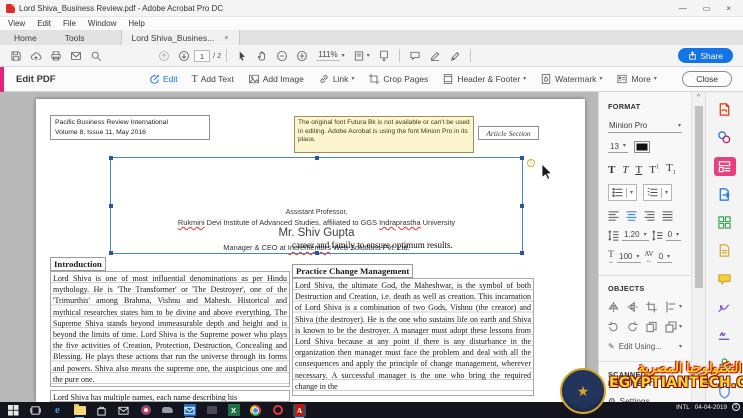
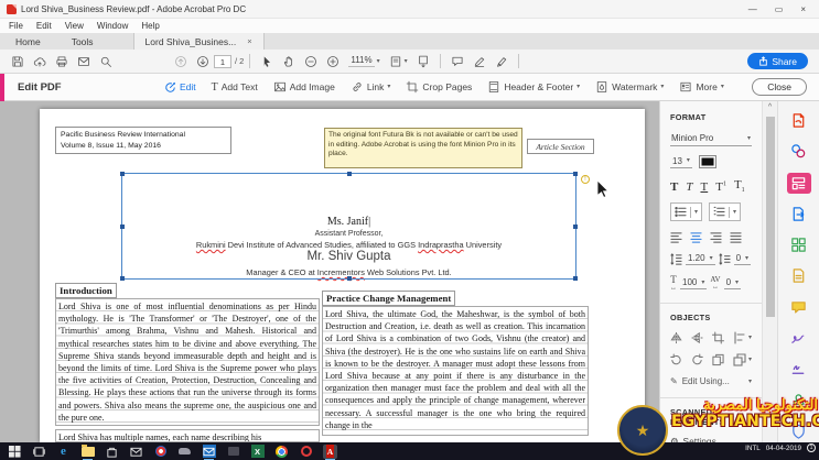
  Lord Shiva_Business Review.pdf - Adobe Acrobat Pro DC
  —
  ▭
  ×
- View
+ File
  Edit
- File
+ View
  Window
  Help
  Home
  Tools
  Lord Shiva_Busines...
  ×
  1
  / 2
  111%
  Share
  Edit PDF
  Edit
  T
  Add Text
  Add Image
  Link
  Crop Pages
  Header & Footer
  Watermark
  More
  Close
  Article Section
+ Ms. Janif|
  Rukmini Devi Institute of Advanced Studies, affiliated to GGS Indraprastha University
  Mr. Shiv Gupta
  Manager & CEO at Incrementors Web Solutions Pvt. Ltd.
- career and family to ensure optimum results.
  Introduction
  Lord Shiva is one of most influential denominations as per Hindu mythology. He is 'The Transformer' or 'The Destroyer', one of the 'Trimurthis' among Brahma, Vishnu and Mahesh. Historical and mythical researches states him to be divine and above everything. The Supreme Shiva stands beyond immeasurable depth and height and is beyond the limits of time. Lord Shiva is the Supreme power who plays the five activities of Creation, Protection, Destruction, Concealing and Blessing. He plays these actions that run the universe through its forms and powers. Shiva also means the supreme one, the auspicious one and the pure one.
  Lord Shiva has multiple names, each name describing his
  Practice Change Management
  Lord Shiva, the ultimate God, the Maheshwar, is the symbol of both Destruction and Creation, i.e. death as well as creation. This incarnation of Lord Shiva is a combination of two Gods, Vishnu (the creator) and Shiva (the destroyer). He is the one who sustains life on earth and Shiva is known to be the destroyer. A manager must adopt these lessons from Lord Shiva because at any point if there is any disturbance in the organization then manager must face the problem and deal with all the consequences and apply the principle of change management, wherever necessary. A successful manager is the one who bring the required change in the
  FORMAT
  Minion Pro
  13
  T
  T
  T
  1.20
  0
  T
  100
  AV
  0
  OBJECTS
  ✎
  Edit Using...
  SCANNED DOCUMENTS
  e
  X
  A
  ★
  التكنولوجيا المصرية
  EGYPTIANTECH.
